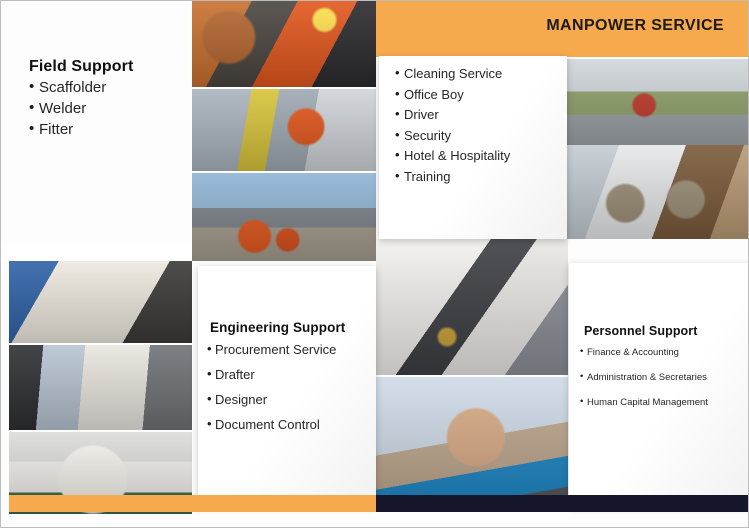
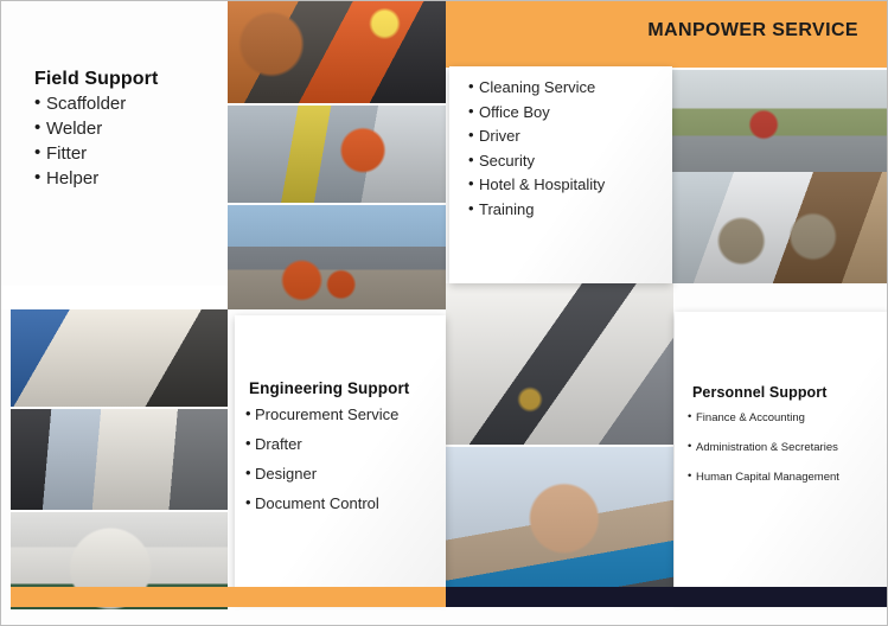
  MANPOWER SERVICE
  Field Support
  Scaffolder
  Welder
  Fitter
+ Helper
  Cleaning Service
  Office Boy
  Driver
  Security
  Hotel & Hospitality
  Training
  Engineering Support
  Procurement Service
  Drafter
  Designer
  Document Control
  Personnel Support
  Finance & Accounting
  Administration & Secretaries
  Human Capital Management
